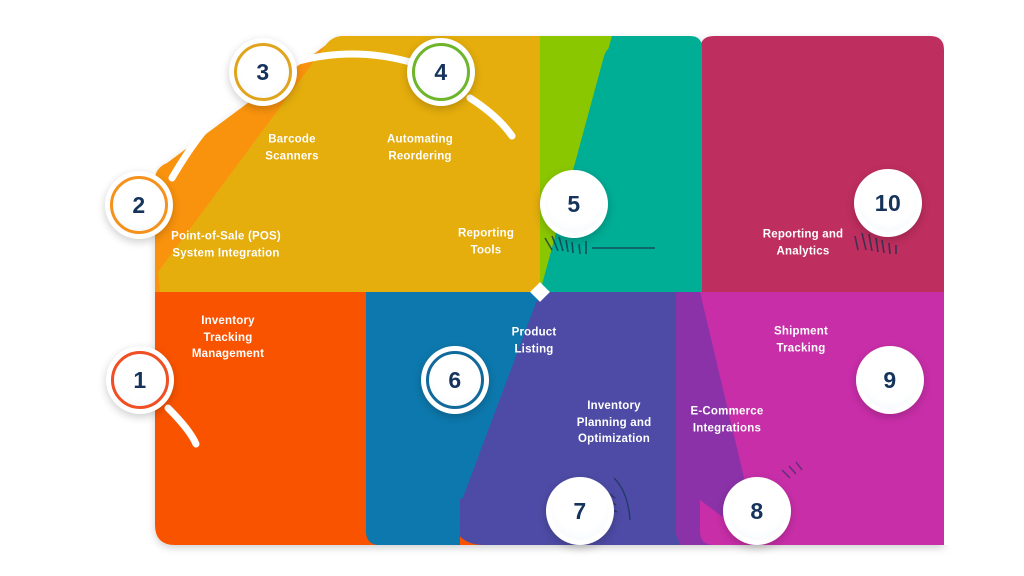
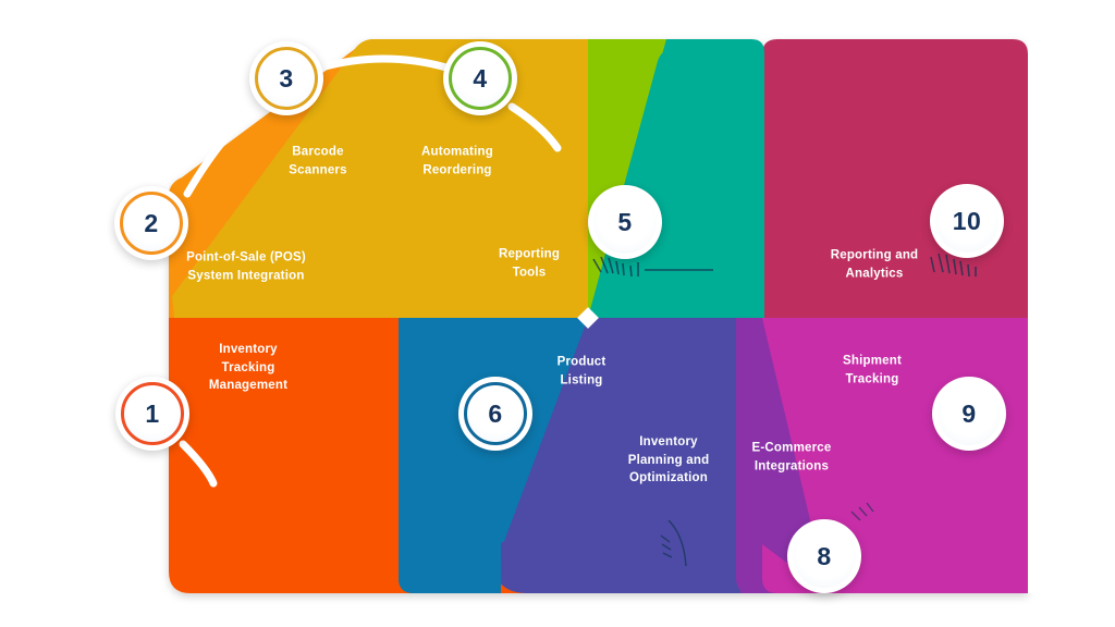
  Inventory
  Tracking
  Management
  Point-of-Sale (POS)
  System Integration
  Barcode
  Scanners
  Automating
  Reordering
  Reporting
  Tools
  Product
  Listing
  Inventory
  Planning and
  Optimization
  E-Commerce
  Integrations
  Shipment
  Tracking
  Reporting and
  Analytics
  1
  2
  3
  4
  5
  6
- 7
  8
  9
  10
